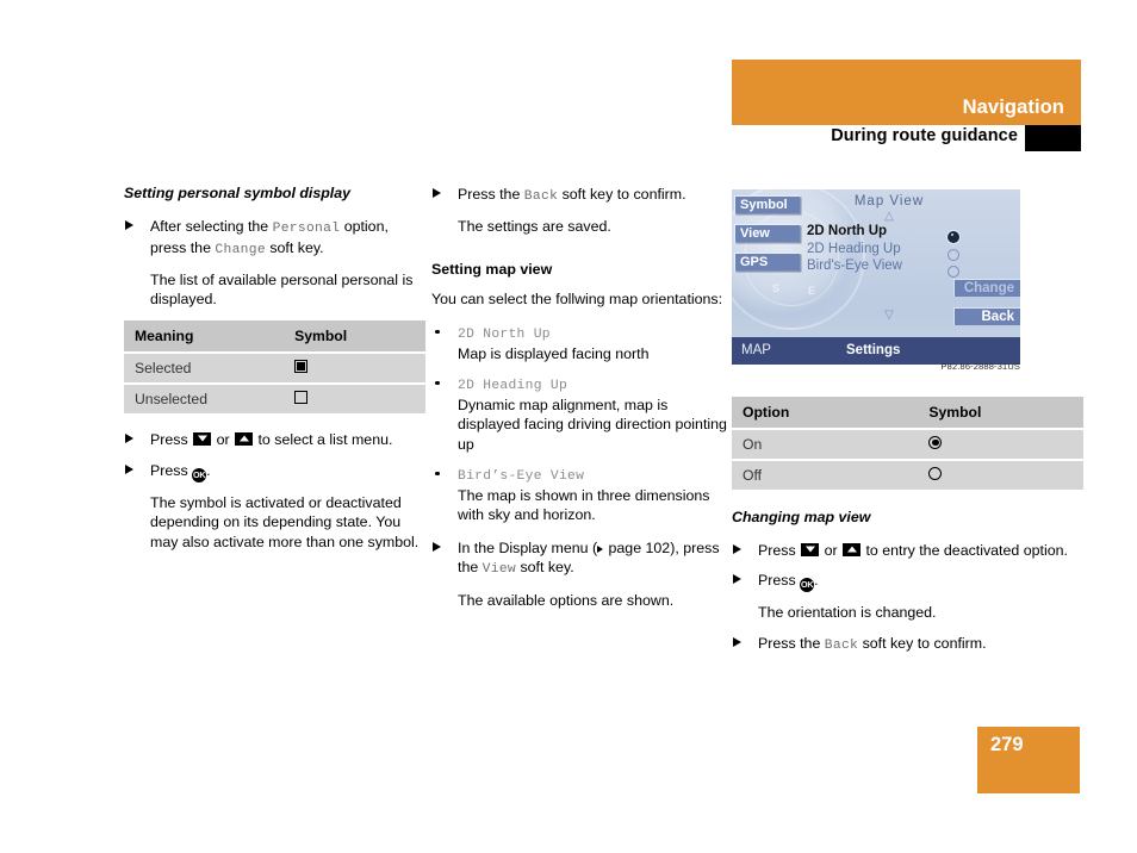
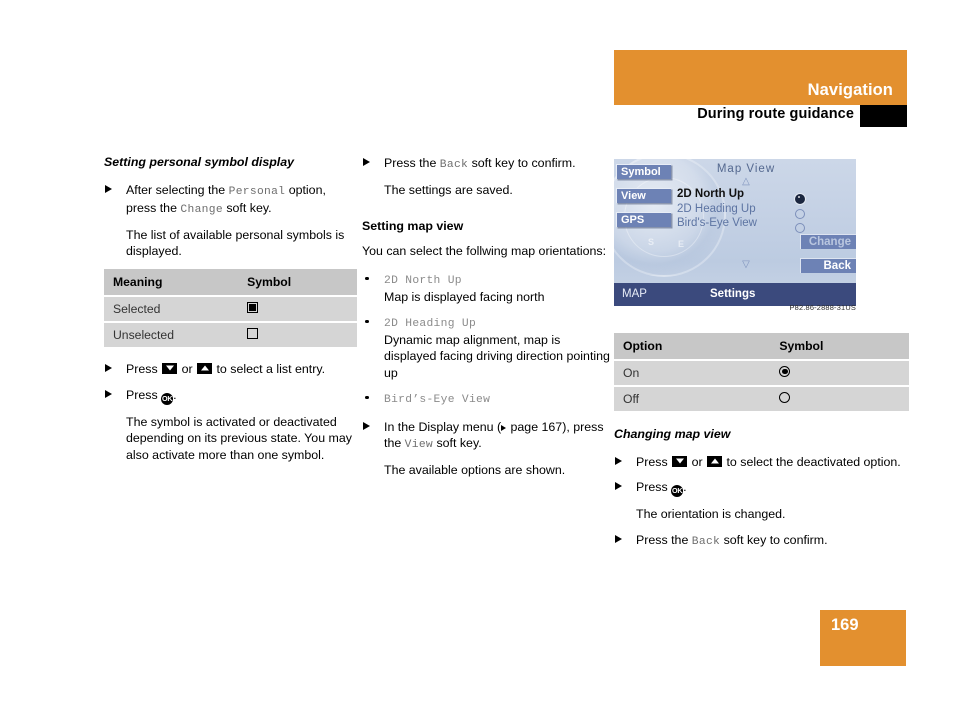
  Navigation
  During route guidance
  Setting personal symbol display
  After selecting the Personal option, press the Change soft key.
- The list of available personal personal is displayed.
+ The list of available personal symbols is displayed.
  Meaning	Symbol
  Selected
  Unselected
- Press or to select a list menu.
+ Press or to select a list entry.
  Press OK.
- The symbol is activated or deactivated depending on its depending state. You may also activate more than one symbol.
+ The symbol is activated or deactivated depending on its previous state. You may also activate more than one symbol.
  Press the Back soft key to confirm.
  The settings are saved.
  Setting map view
  You can select the follwing map orientations:
  2D North Up
  Map is displayed facing north
  2D Heading Up
  Dynamic map alignment, map is displayed facing driving direction pointing up
  Bird’s-Eye View
- The map is shown in three dimensions with sky and horizon.
- In the Display menu ( page 102), press the View soft key.
+ In the Display menu ( page 167), press the View soft key.
  The available options are shown.
  S
  E
  Symbol
  View
  GPS
  Map View
  △
  ▽
  2D North Up
  2D Heading Up
  Bird's-Eye View
  Change
  Back
  MAP
  Settings
  P82.86-2888-31US
  Option	Symbol
  On
  Off
  Changing map view
- Press or to entry the deactivated option.
+ Press or to select the deactivated option.
  Press OK.
  The orientation is changed.
  Press the Back soft key to confirm.
- 279
+ 169
